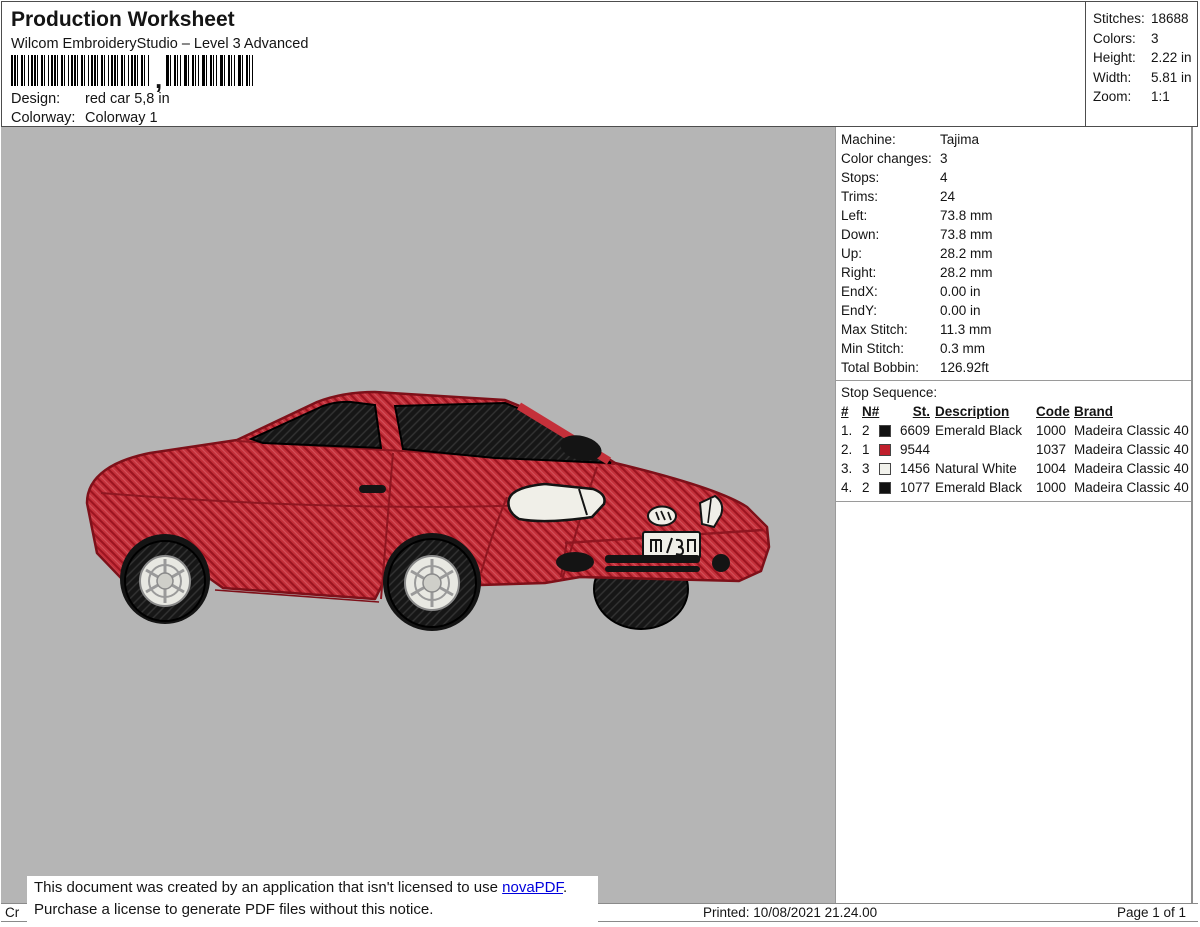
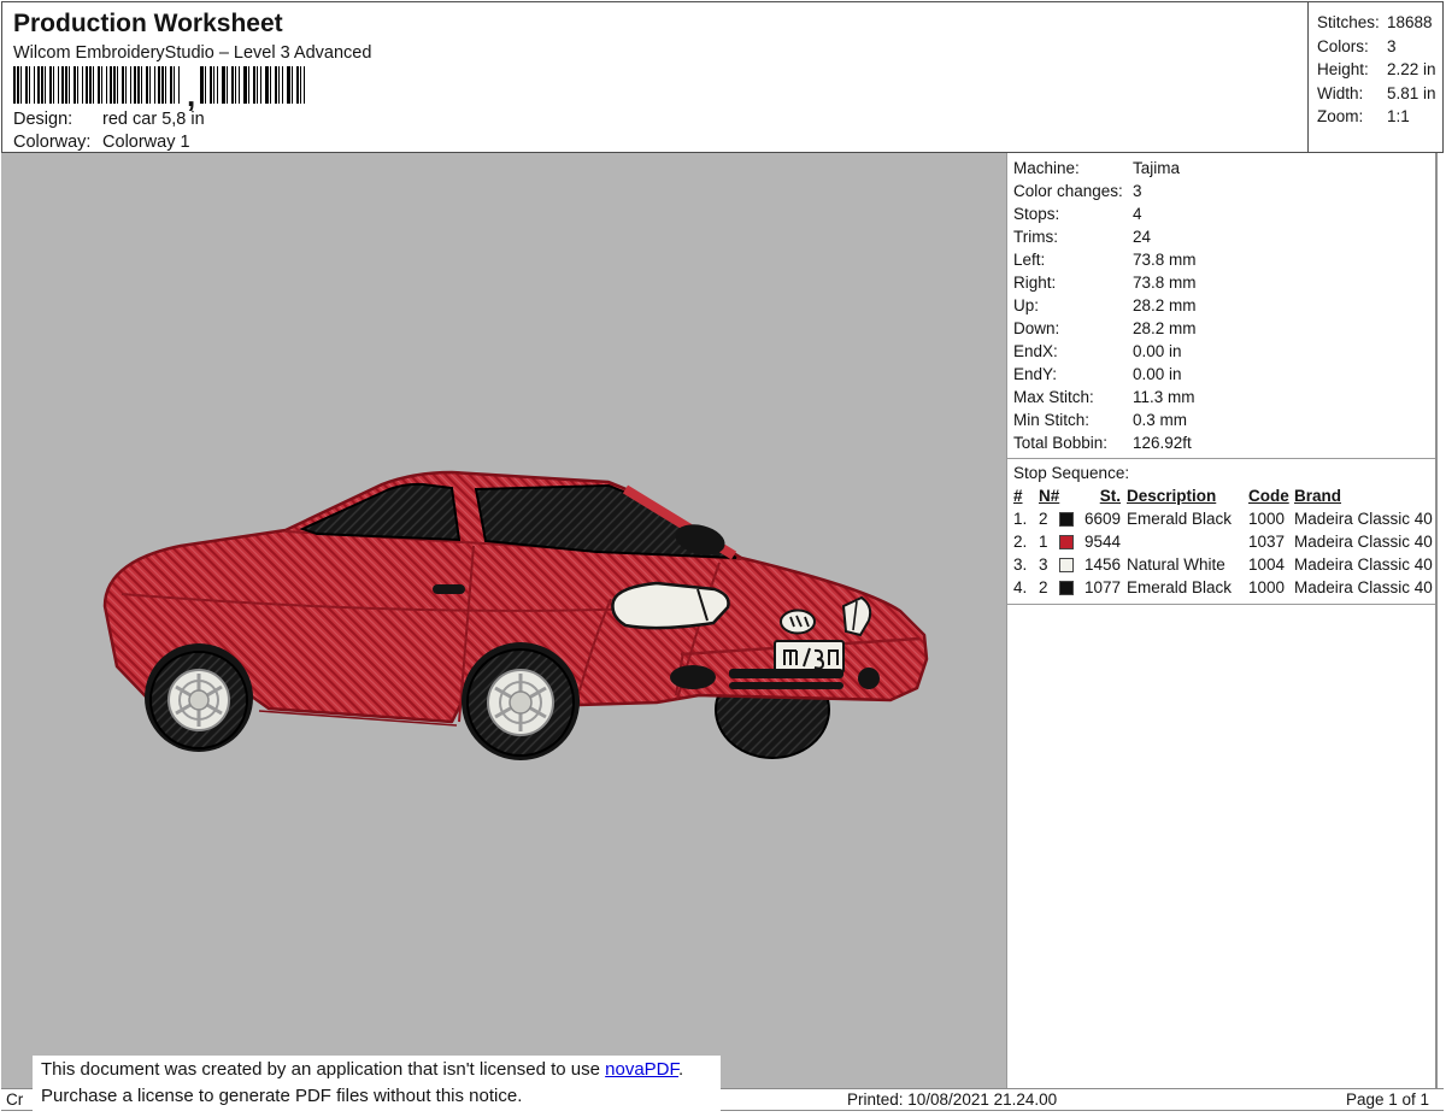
  Production Worksheet
  Wilcom EmbroideryStudio – Level 3 Advanced
  ,
  Design: red car 5,8 in
  Colorway: Colorway 1
  Stitches: 18688
  Colors: 3
  Height: 2.22 in
  Width: 5.81 in
  Zoom: 1:1
  Machine: Tajima
  Color changes: 3
  Stops: 4
  Trims: 24
  Left: 73.8 mm
- Down: 73.8 mm
+ Right: 73.8 mm
  Up: 28.2 mm
- Right: 28.2 mm
+ Down: 28.2 mm
  EndX: 0.00 in
  EndY: 0.00 in
  Max Stitch: 11.3 mm
  Min Stitch: 0.3 mm
  Total Bobbin: 126.92ft
  Stop Sequence:
  #
  N#
  St.
  Description
  Code
  Brand
  1.
  2
  6609
  Emerald Black
  1000
  Madeira Classic 40
  2.
  1
  9544
  1037
  Madeira Classic 40
  3.
  3
  1456
  Natural White
  1004
  Madeira Classic 40
  4.
  2
  1077
  Emerald Black
  1000
  Madeira Classic 40
  This document was created by an application that isn't licensed to use novaPDF.
  Purchase a license to generate PDF files without this notice.
  Cr
  Printed: 10/08/2021 21.24.00
  Page 1 of 1
